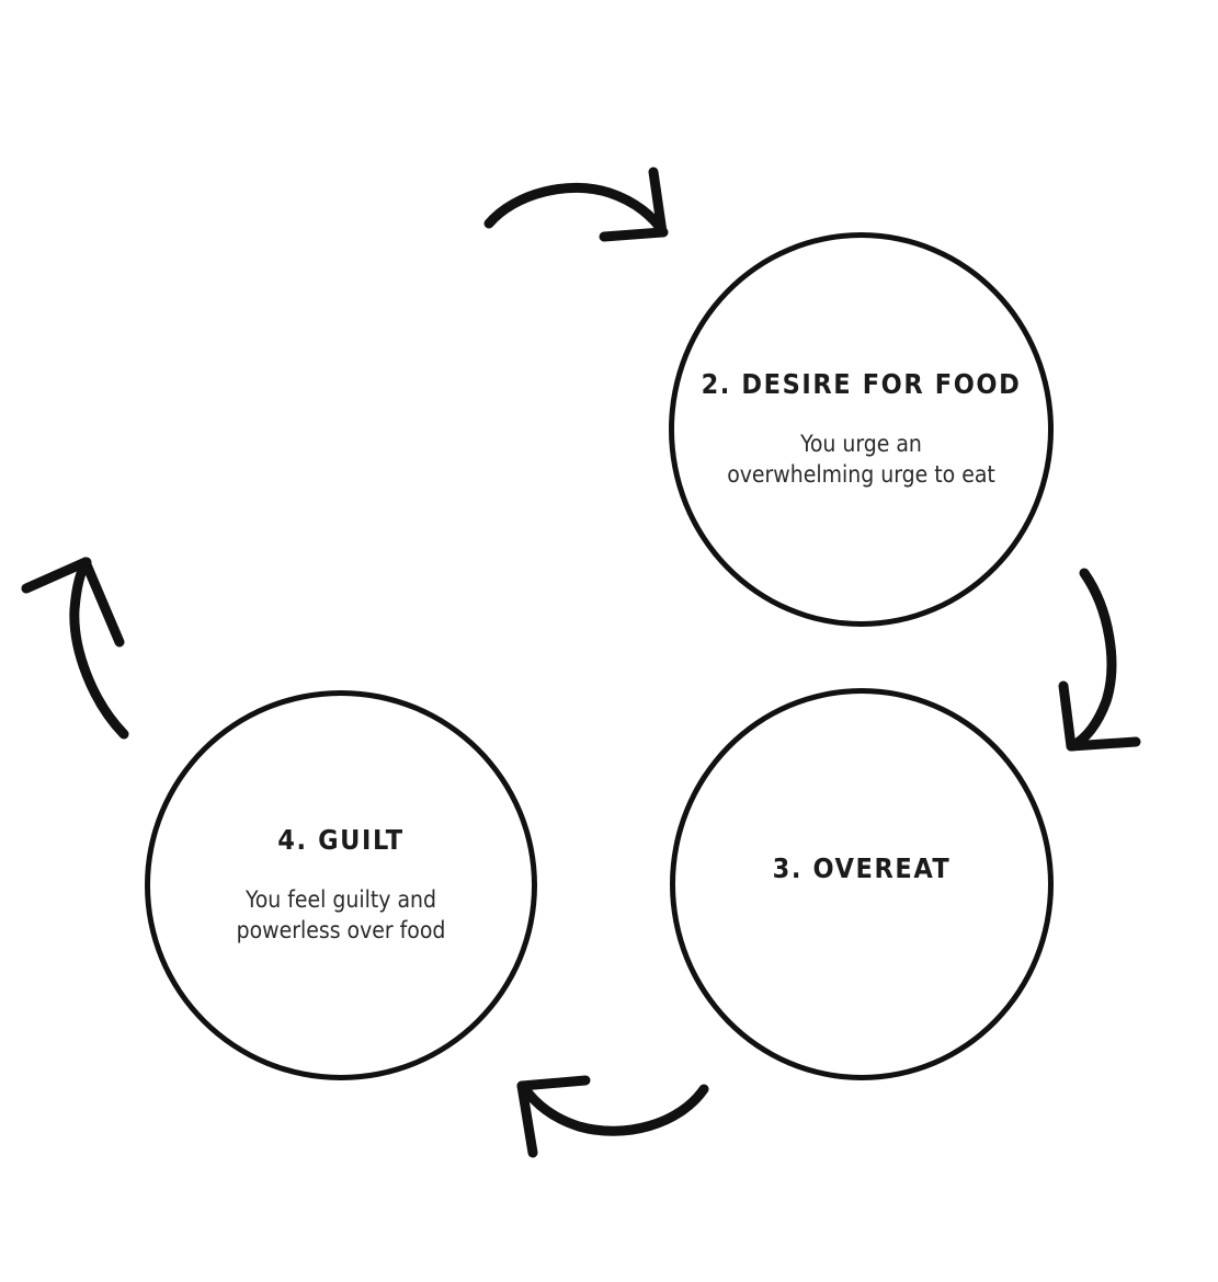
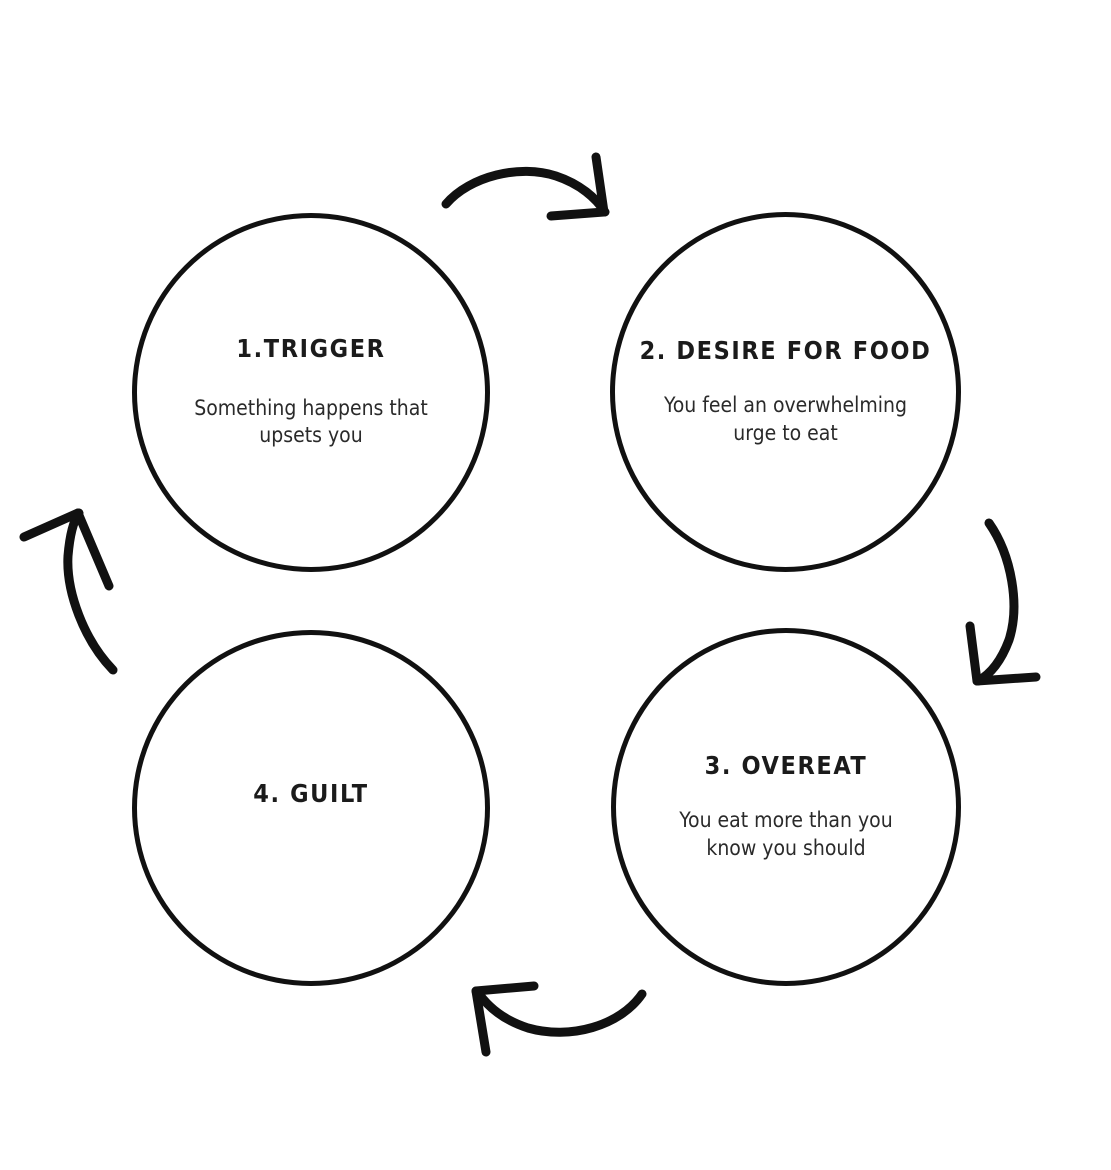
+ 1.TRIGGER
+ Something happens that upsets you
  2. DESIRE FOR FOOD
- You urge an overwhelming urge to eat
+ You feel an overwhelming urge to eat
  3. OVEREAT
+ You eat more than you know you should
  4. GUILT
- You feel guilty and powerless over food
